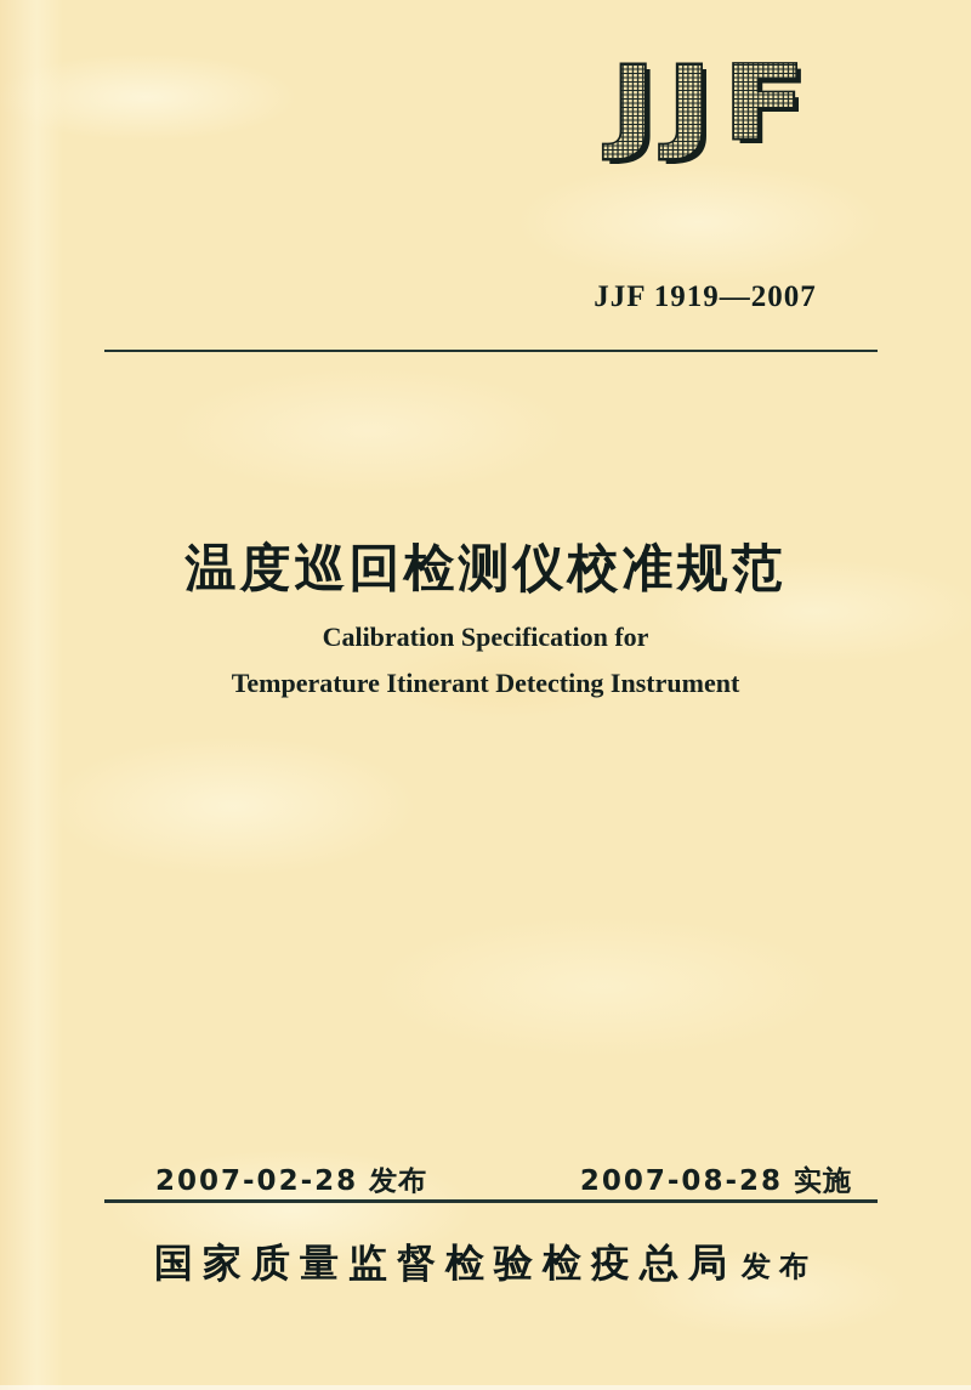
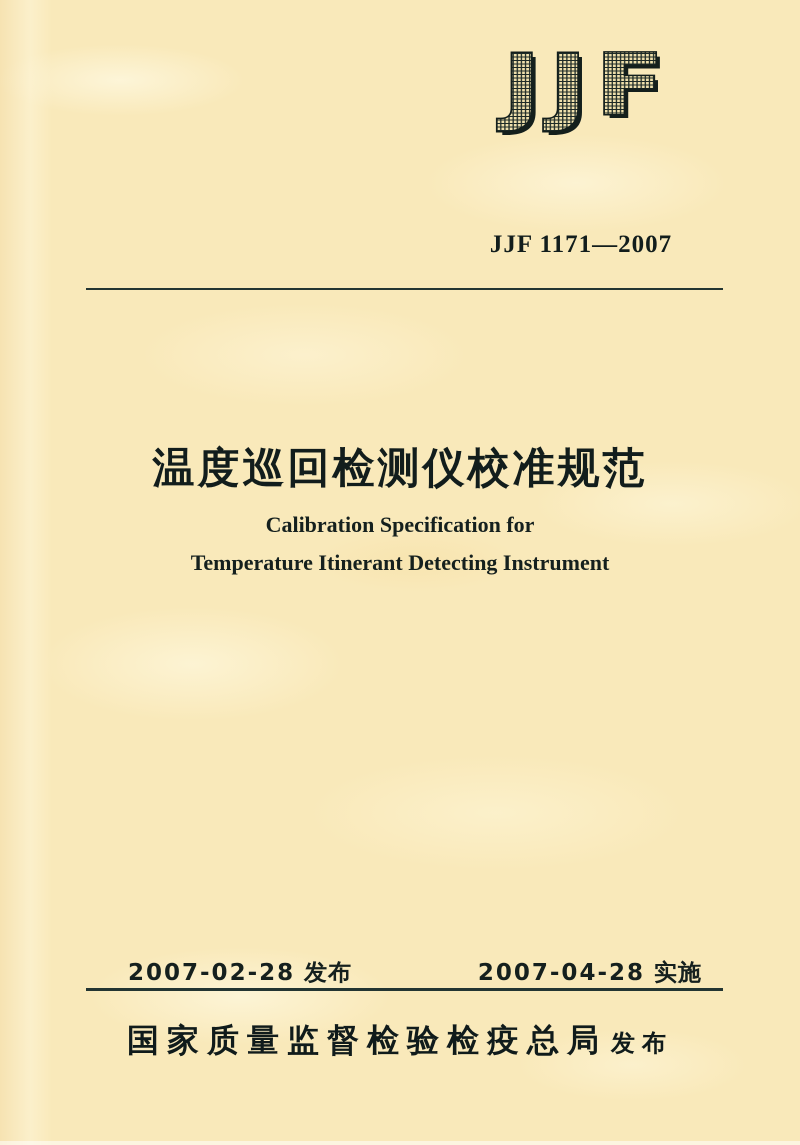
  JJF
- JJF 1919—2007
+ JJF 1171—2007
  温度巡回检测仪校准规范
  Calibration Specification for
  Temperature Itinerant Detecting Instrument
  2007-02-28 发布
- 2007-08-28 实施
+ 2007-04-28 实施
  国家质量监督检验检疫总局 发布
